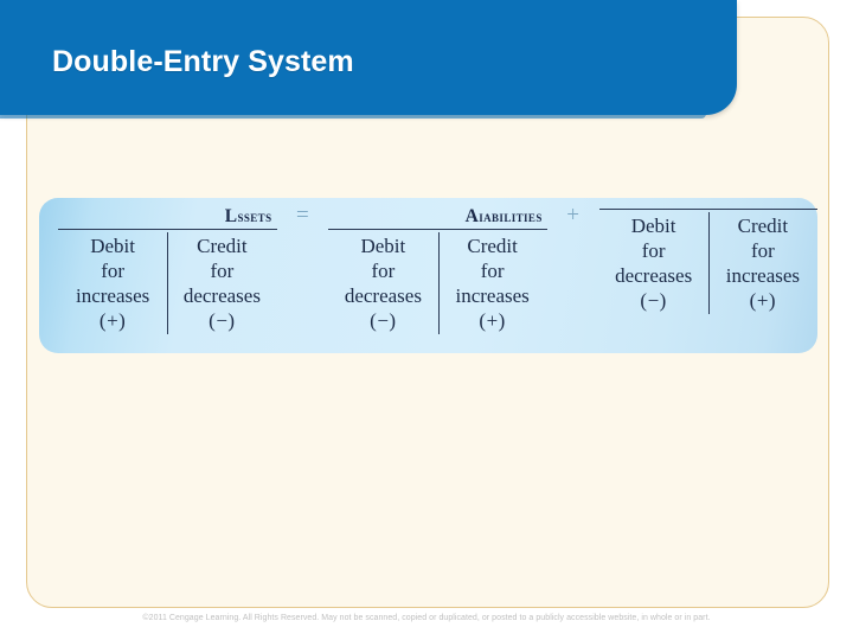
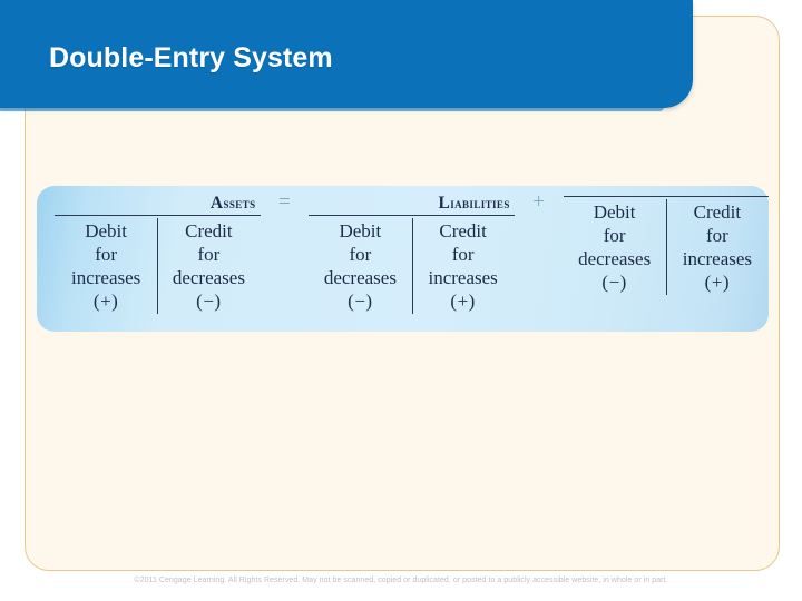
  Double-Entry System
- Lssets
+ Assets
  Debit
  for
  increases
  (+)
  Credit
  for
  decreases
  (−)
  =
- Aiabilities
+ Liabilities
  Debit
  for
  decreases
  (−)
  Credit
  for
  increases
  (+)
  +
  Debit
  for
  decreases
  (−)
  Credit
  for
  increases
  (+)
